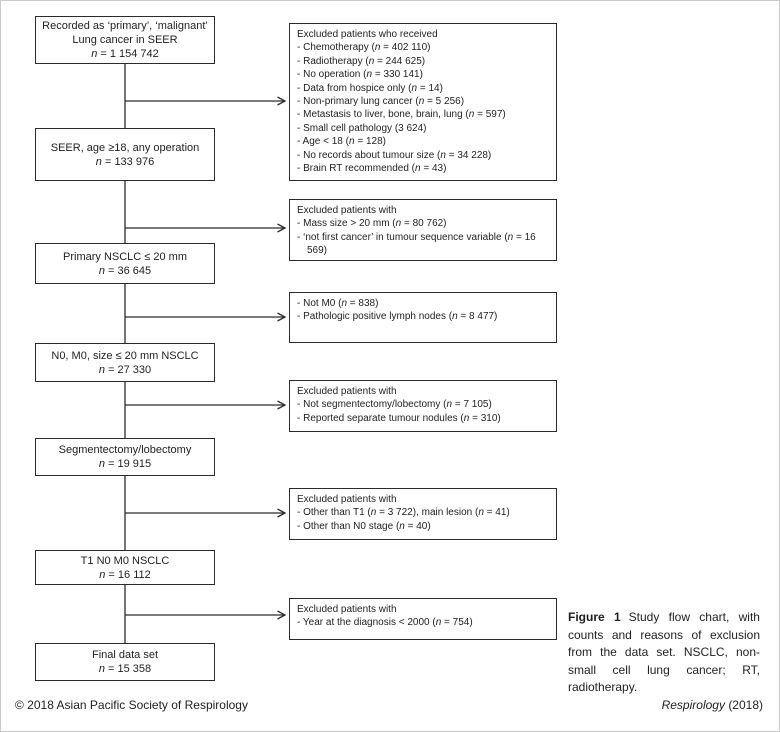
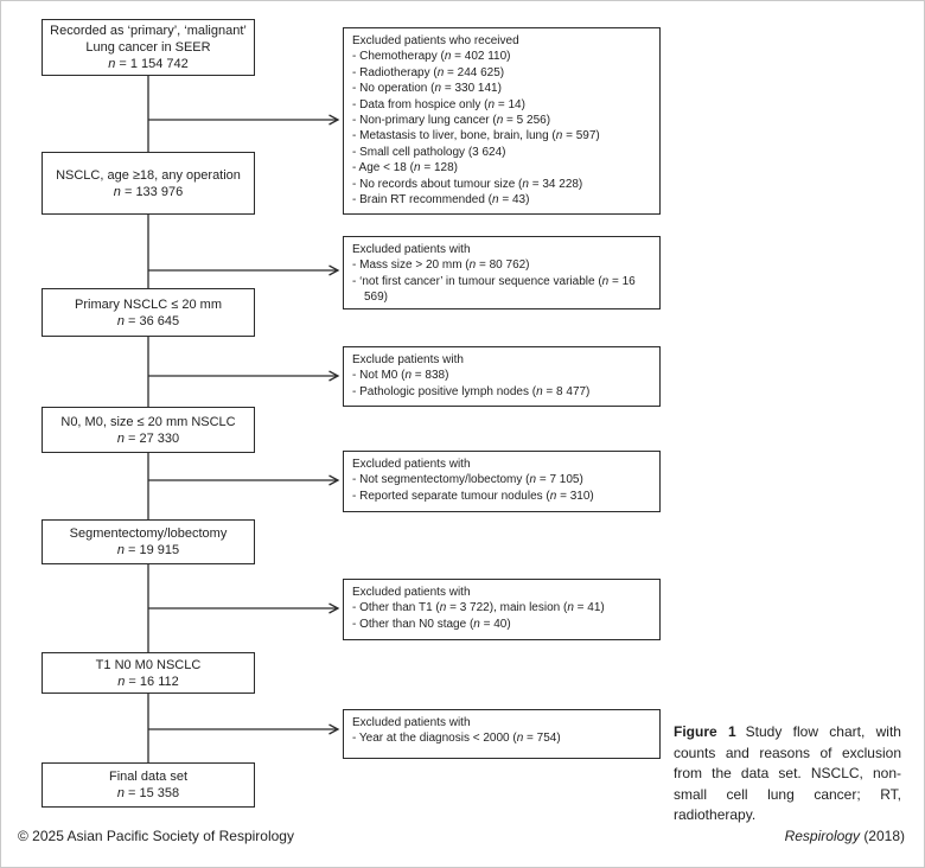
  Recorded as ‘primary’, ‘malignant’ Lung cancer in SEER
  n = 1 154 742
- SEER, age ≥18, any operation
+ NSCLC, age ≥18, any operation
  n = 133 976
  Primary NSCLC ≤ 20 mm
  n = 36 645
  N0, M0, size ≤ 20 mm NSCLC
  n = 27 330
  Segmentectomy/lobectomy
  n = 19 915
  T1 N0 M0 NSCLC
  n = 16 112
  Final data set
  n = 15 358
  Excluded patients who received
  - Chemotherapy (n = 402 110)
  - Radiotherapy (n = 244 625)
  - No operation (n = 330 141)
  - Data from hospice only (n = 14)
  - Non-primary lung cancer (n = 5 256)
  - Metastasis to liver, bone, brain, lung (n = 597)
  - Small cell pathology (3 624)
  - Age < 18 (n = 128)
  - No records about tumour size (n = 34 228)
  - Brain RT recommended (n = 43)
  Excluded patients with
  - Mass size > 20 mm (n = 80 762)
  - ‘not first cancer’ in tumour sequence variable (n = 16 569)
+ Exclude patients with
  - Not M0 (n = 838)
  - Pathologic positive lymph nodes (n = 8 477)
  Excluded patients with
  - Not segmentectomy/lobectomy (n = 7 105)
  - Reported separate tumour nodules (n = 310)
  Excluded patients with
  - Other than T1 (n = 3 722), main lesion (n = 41)
  - Other than N0 stage (n = 40)
  Excluded patients with
  - Year at the diagnosis < 2000 (n = 754)
  Figure 1 Study flow chart, with counts and reasons of exclusion from the data set. NSCLC, non-small cell lung cancer; RT, radiotherapy.
- © 2018 Asian Pacific Society of Respirology
+ © 2025 Asian Pacific Society of Respirology
  Respirology (2018)
